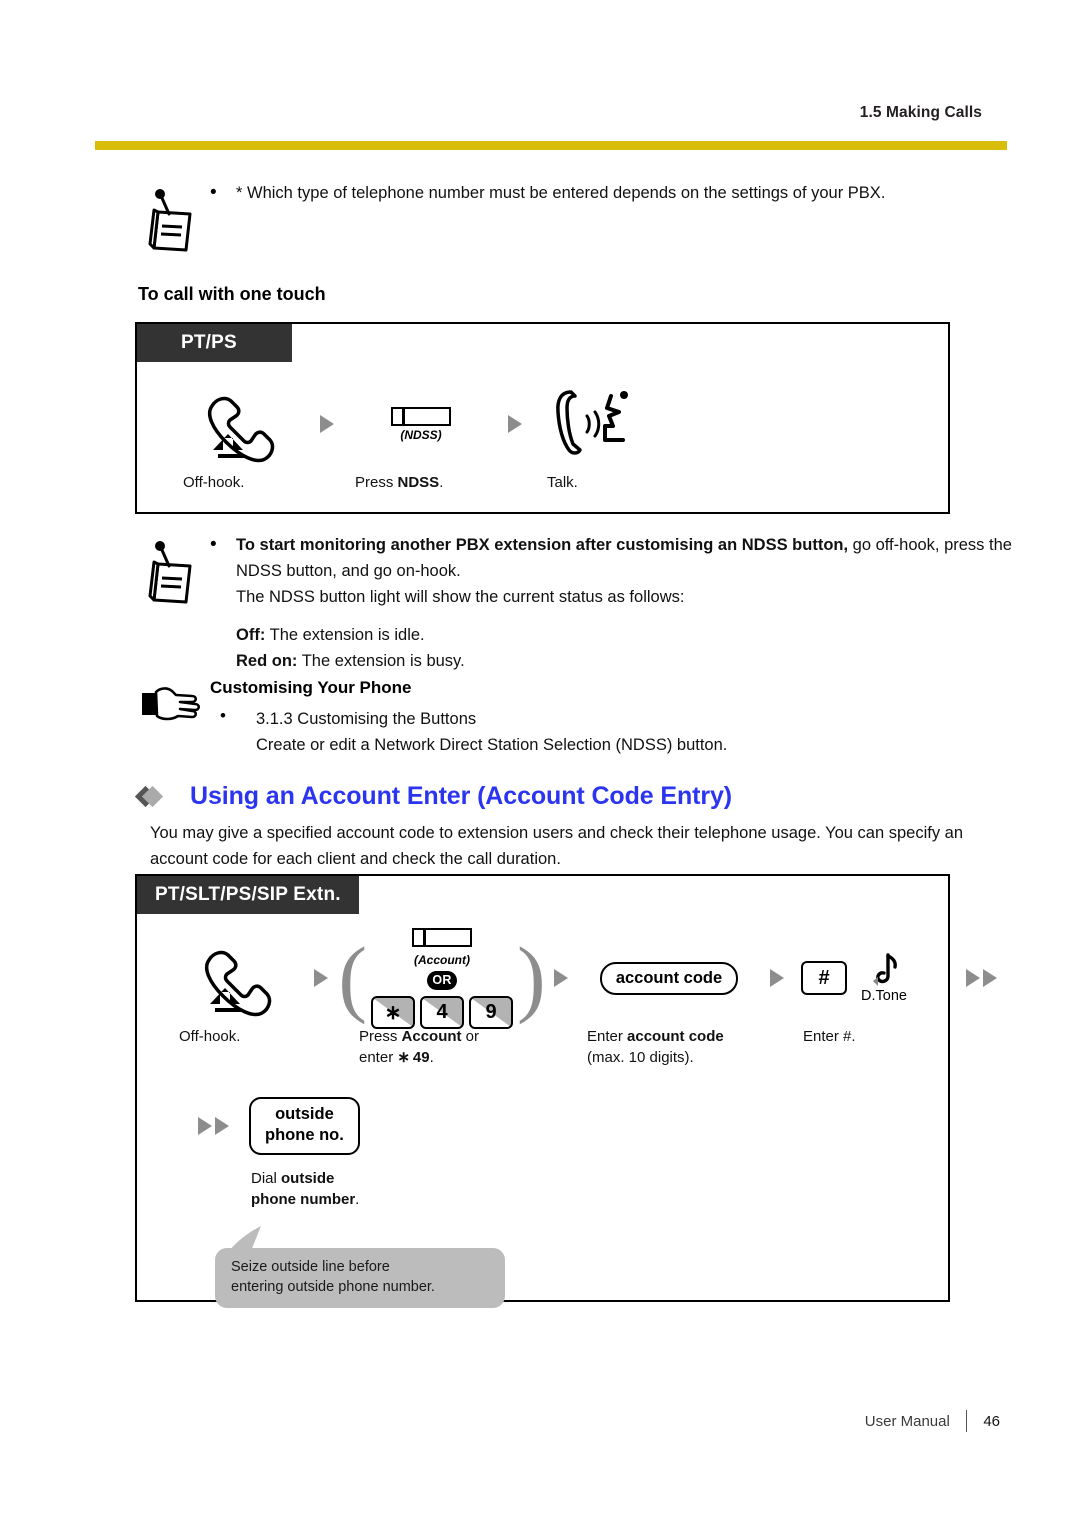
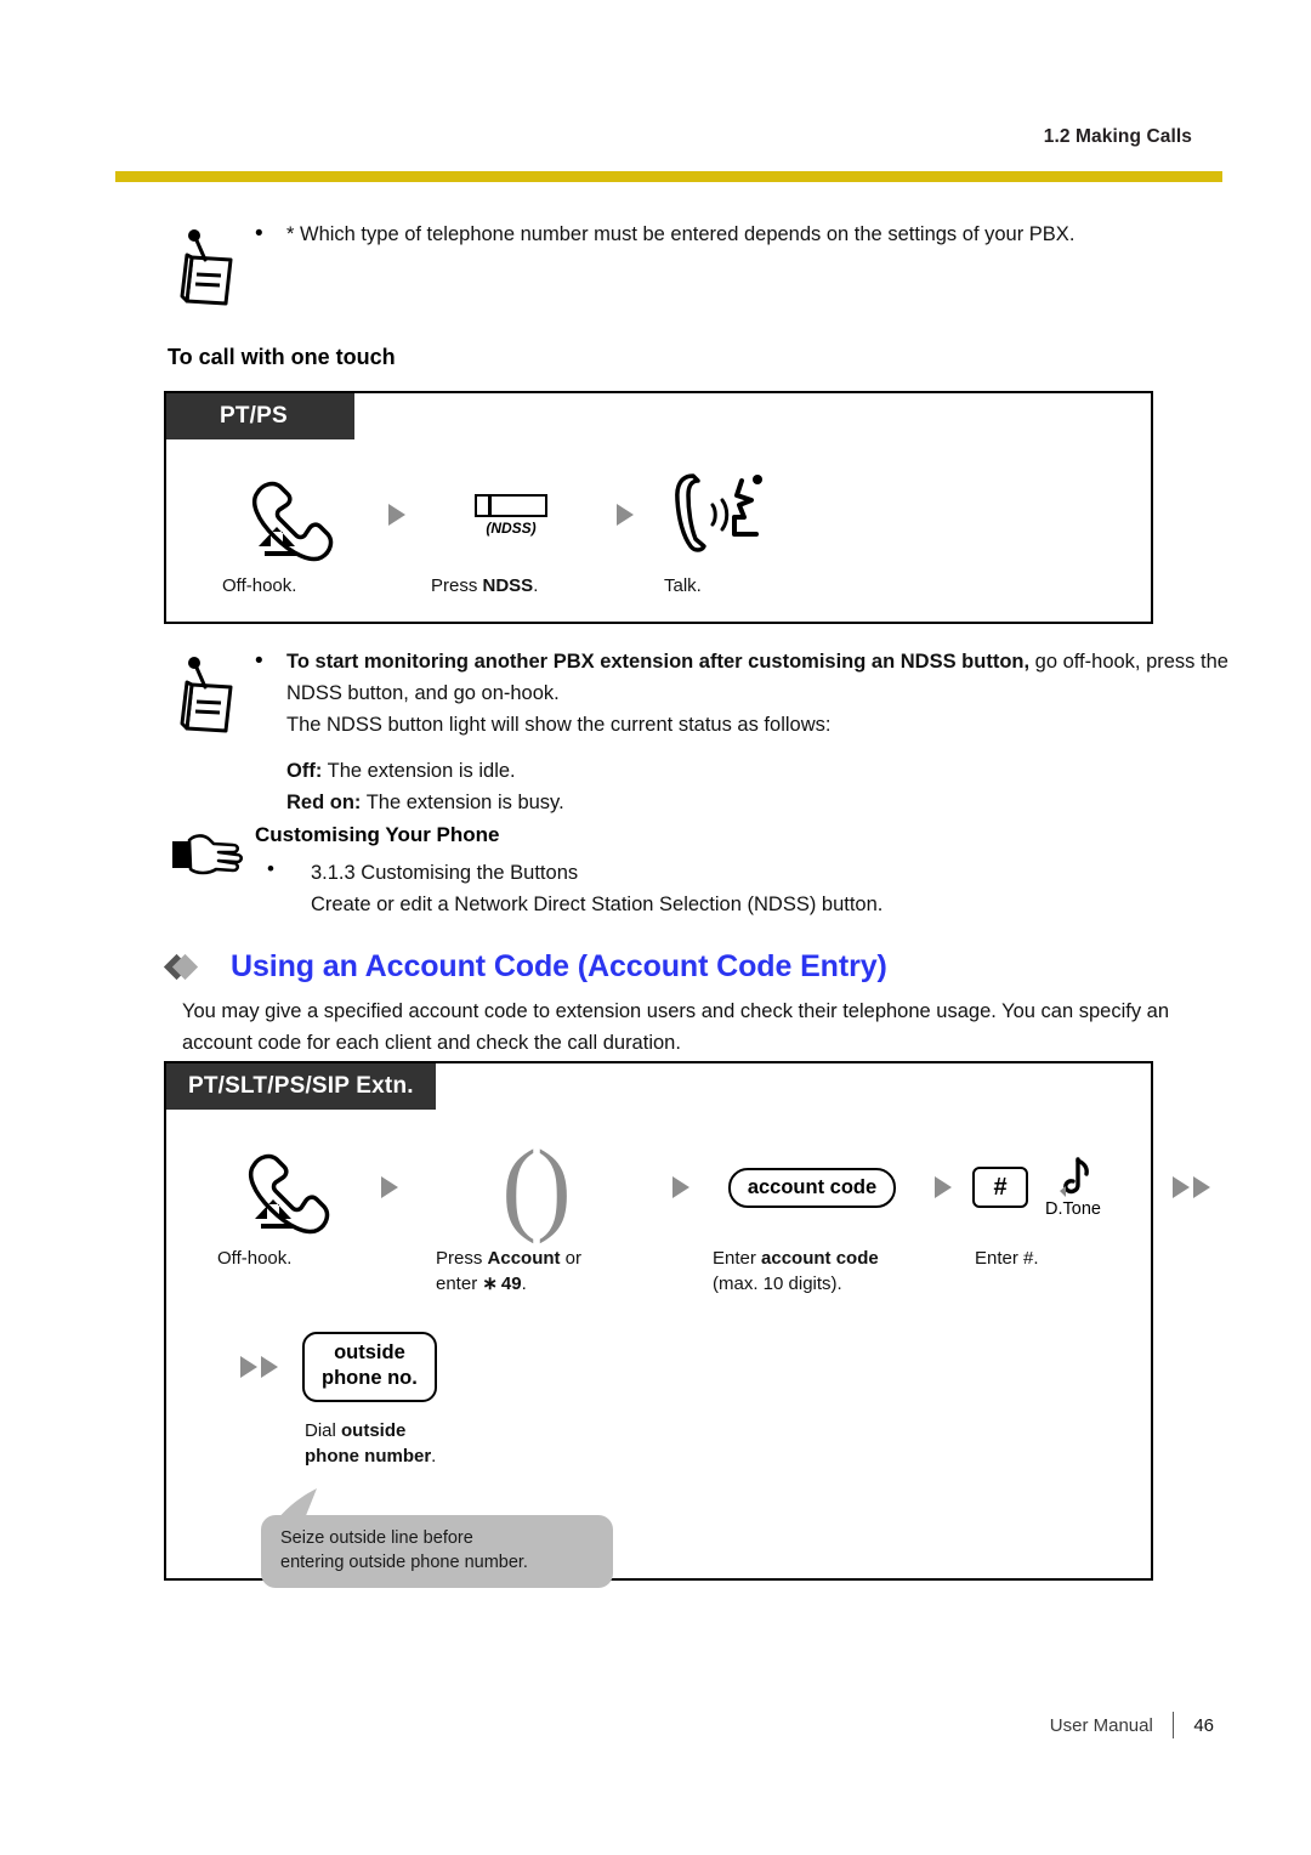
- 1.5 Making Calls
+ 1.2 Making Calls
  •
  * Which type of telephone number must be entered depends on the settings of your PBX.
  To call with one touch
  PT/PS
  Off-hook.
  (NDSS)
  Press NDSS.
  Talk.
  •
  To start monitoring another PBX extension after customising an NDSS button, go off-hook, press the NDSS button, and go on-hook.
  The NDSS button light will show the current status as follows:
  Off: The extension is idle.
  Red on: The extension is busy.
  Customising Your Phone
  •
  3.1.3 Customising the Buttons
  Create or edit a Network Direct Station Selection (NDSS) button.
- Using an Account Enter (Account Code Entry)
+ Using an Account Code (Account Code Entry)
  You may give a specified account code to extension users and check their telephone usage. You can specify an account code for each client and check the call duration.
  PT/SLT/PS/SIP Extn.
  Off-hook.
  (
- (Account)
- OR
- ∗
- 4
- 9
  )
  Press Account or
  enter ∗ 49.
  account code
  Enter account code
  (max. 10 digits).
  #
  D.Tone
  Enter #.
  outside
  phone no.
  Dial outside
  phone number.
  Seize outside line before
  entering outside phone number.
  User Manual
  46
